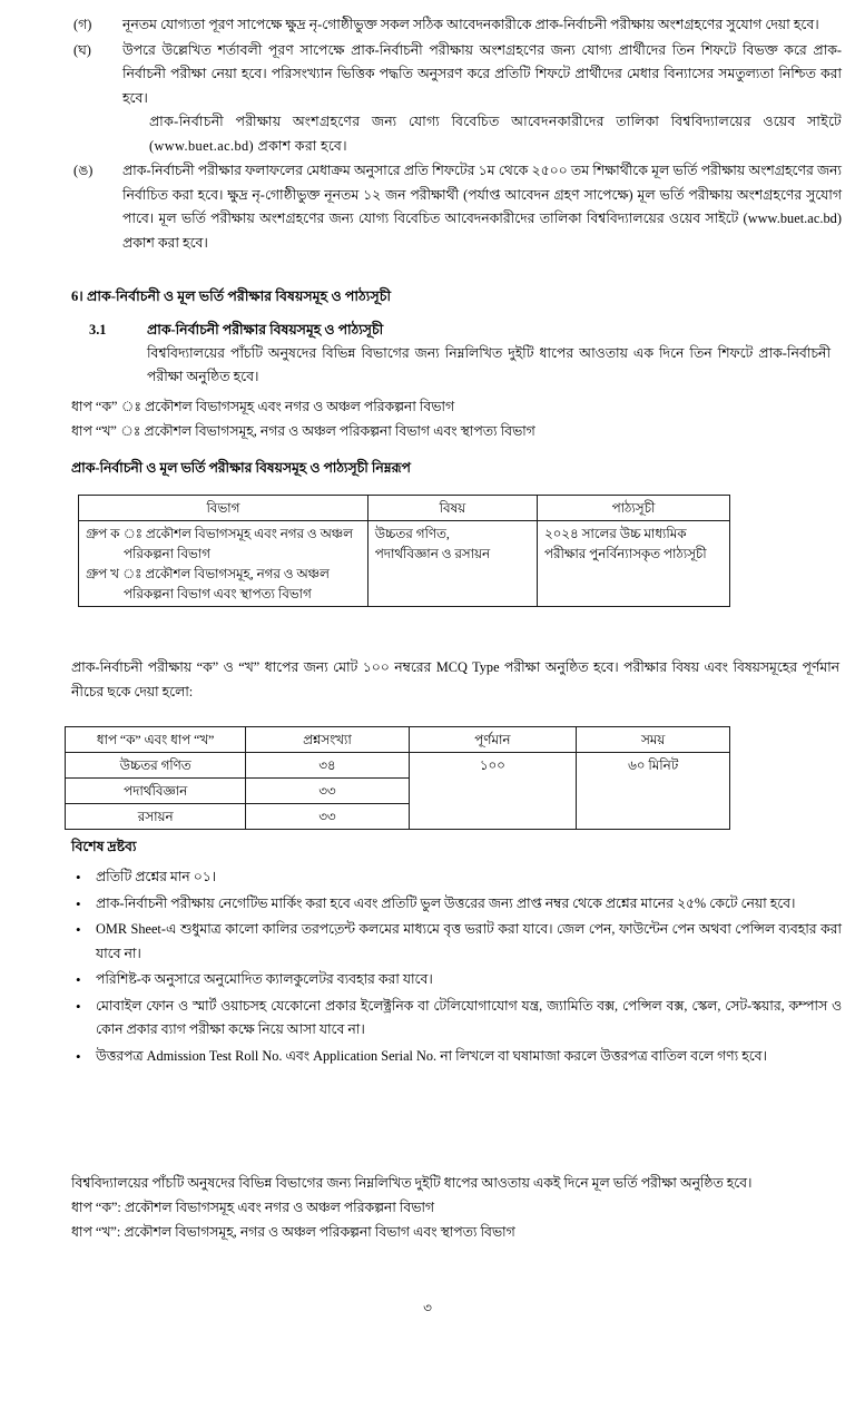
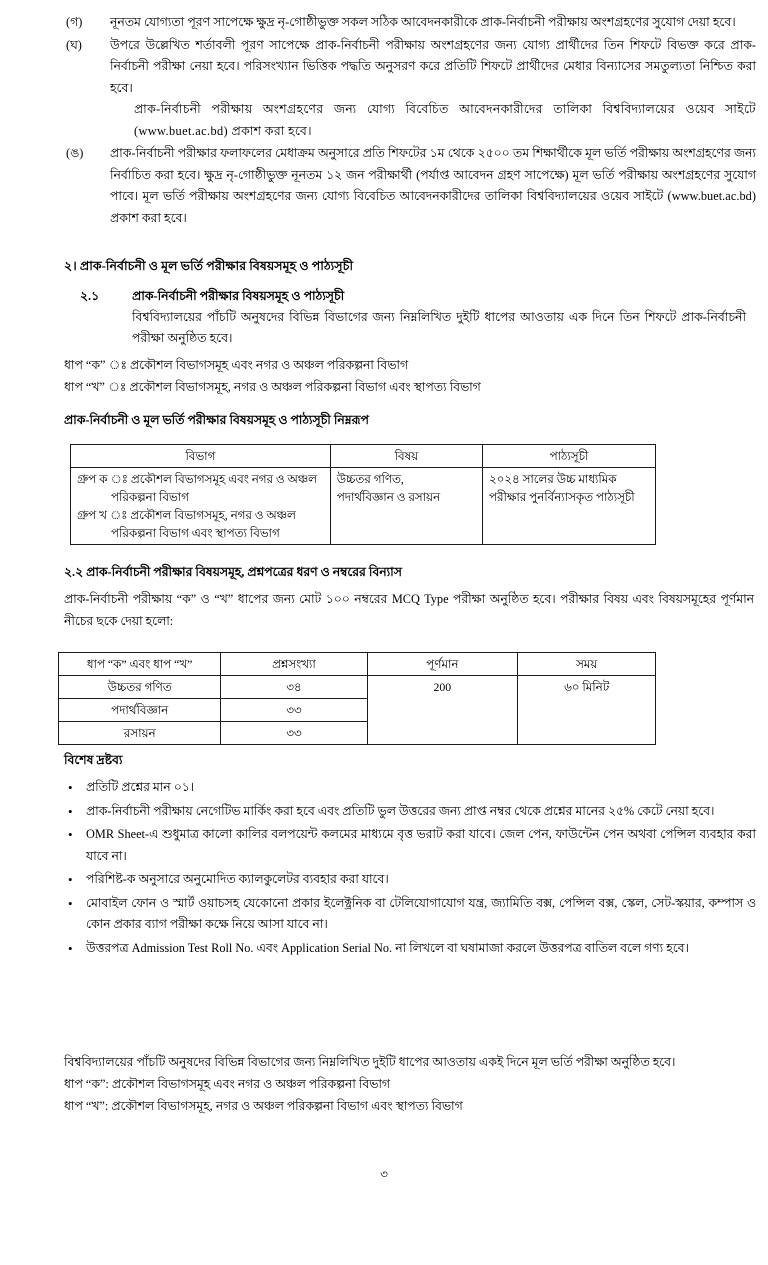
  (গ)
  নূনতম যোগ্যতা পূরণ সাপেক্ষে ক্ষুদ্র নৃ-গোষ্ঠীভুক্ত সকল সঠিক আবেদনকারীকে প্রাক-নির্বাচনী পরীক্ষায় অংশগ্রহণের সুযোগ দেয়া হবে।
  (ঘ)
  উপরে উল্লেখিত শর্তাবলী পূরণ সাপেক্ষে প্রাক-নির্বাচনী পরীক্ষায় অংশগ্রহণের জন্য যোগ্য প্রার্থীদের তিন শিফটে বিভক্ত করে প্রাক-নির্বাচনী পরীক্ষা নেয়া হবে। পরিসংখ্যান ভিত্তিক পদ্ধতি অনুসরণ করে প্রতিটি শিফটে প্রার্থীদের মেধার বিন্যাসের সমতুল্যতা নিশ্চিত করা হবে।
  প্রাক-নির্বাচনী পরীক্ষায় অংশগ্রহণের জন্য যোগ্য বিবেচিত আবেদনকারীদের তালিকা বিশ্ববিদ্যালয়ের ওয়েব সাইটে (www.buet.ac.bd) প্রকাশ করা হবে।
  (ঙ)
  প্রাক-নির্বাচনী পরীক্ষার ফলাফলের মেধাক্রম অনুসারে প্রতি শিফটের ১ম থেকে ২৫০০ তম শিক্ষার্থীকে মূল ভর্তি পরীক্ষায় অংশগ্রহণের জন্য নির্বাচিত করা হবে। ক্ষুদ্র নৃ-গোষ্ঠীভুক্ত নূনতম ১২ জন পরীক্ষার্থী (পর্যাপ্ত আবেদন গ্রহণ সাপেক্ষে) মূল ভর্তি পরীক্ষায় অংশগ্রহণের সুযোগ পাবে। মূল ভর্তি পরীক্ষায় অংশগ্রহণের জন্য যোগ্য বিবেচিত আবেদনকারীদের তালিকা বিশ্ববিদ্যালয়ের ওয়েব সাইটে (www.buet.ac.bd) প্রকাশ করা হবে।
- 6। প্রাক-নির্বাচনী ও মূল ভর্তি পরীক্ষার বিষয়সমূহ ও পাঠ্যসূচী
+ ২। প্রাক-নির্বাচনী ও মূল ভর্তি পরীক্ষার বিষয়সমূহ ও পাঠ্যসূচী
- 3.1
+ ২.১
  প্রাক-নির্বাচনী পরীক্ষার বিষয়সমূহ ও পাঠ্যসূচী
  বিশ্ববিদ্যালয়ের পাঁচটি অনুষদের বিভিন্ন বিভাগের জন্য নিম্নলিখিত দুইটি ধাপের আওতায় এক দিনে তিন শিফটে প্রাক-নির্বাচনী পরীক্ষা অনুষ্ঠিত হবে।
  ধাপ “ক” ঃ প্রকৌশল বিভাগসমূহ এবং নগর ও অঞ্চল পরিকল্পনা বিভাগ
  ধাপ “খ” ঃ প্রকৌশল বিভাগসমূহ, নগর ও অঞ্চল পরিকল্পনা বিভাগ এবং স্থাপত্য বিভাগ
  প্রাক-নির্বাচনী ও মূল ভর্তি পরীক্ষার বিষয়সমূহ ও পাঠ্যসূচী নিম্নরূপ
  বিভাগ	বিষয়	পাঠ্যসূচী
  গ্রুপ ক ঃ প্রকৌশল বিভাগসমূহ এবং নগর ও অঞ্চল পরিকল্পনা বিভাগ গ্রুপ খ ঃ প্রকৌশল বিভাগসমূহ, নগর ও অঞ্চল পরিকল্পনা বিভাগ এবং স্থাপত্য বিভাগ	উচ্চতর গণিত, পদার্থবিজ্ঞান ও রসায়ন	২০২৪ সালের উচ্চ মাধ্যমিক পরীক্ষার পুনর্বিন্যাসকৃত পাঠ্যসূচী
+ ২.২ প্রাক-নির্বাচনী পরীক্ষার বিষয়সমূহ, প্রশ্নপত্রের ধরণ ও নম্বরের বিন্যাস
  প্রাক-নির্বাচনী পরীক্ষায় “ক” ও “খ” ধাপের জন্য মোট ১০০ নম্বরের MCQ Type পরীক্ষা অনুষ্ঠিত হবে। পরীক্ষার বিষয় এবং বিষয়সমূহের পূর্ণমান নীচের ছকে দেয়া হলো:
  ধাপ “ক” এবং ধাপ “খ”	প্রশ্নসংখ্যা	পূর্ণমান	সময়
- উচ্চতর গণিত	৩৪	১০০	৬০ মিনিট
+ উচ্চতর গণিত	৩৪	200	৬০ মিনিট
  পদার্থবিজ্ঞান	৩৩
  রসায়ন	৩৩
  বিশেষ দ্রষ্টব্য
  •
  প্রতিটি প্রশ্নের মান ০১।
  •
  প্রাক-নির্বাচনী পরীক্ষায় নেগেটিভ মার্কিং করা হবে এবং প্রতিটি ভুল উত্তরের জন্য প্রাপ্ত নম্বর থেকে প্রশ্নের মানের ২৫% কেটে নেয়া হবে।
  •
- OMR Sheet-এ শুধুমাত্র কালো কালির তরপত়েন্ট কলমের মাধ্যমে বৃত্ত ভরাট করা যাবে। জেল পেন, ফাউন্টেন পেন অথবা পেন্সিল ব্যবহার করা যাবে না।
+ OMR Sheet-এ শুধুমাত্র কালো কালির বলপয়েন্ট কলমের মাধ্যমে বৃত্ত ভরাট করা যাবে। জেল পেন, ফাউন্টেন পেন অথবা পেন্সিল ব্যবহার করা যাবে না।
  •
  পরিশিষ্ট-ক অনুসারে অনুমোদিত ক্যালকুলেটর ব্যবহার করা যাবে।
  •
  মোবাইল ফোন ও স্মার্ট ওয়াচসহ যেকোনো প্রকার ইলেক্ট্রনিক বা টেলিযোগাযোগ যন্ত্র, জ্যামিতি বক্স, পেন্সিল বক্স, স্কেল, সেট-স্কয়ার, কম্পাস ও কোন প্রকার ব্যাগ পরীক্ষা কক্ষে নিয়ে আসা যাবে না।
  •
  উত্তরপত্র Admission Test Roll No. এবং Application Serial No. না লিখলে বা ঘষামাজা করলে উত্তরপত্র বাতিল বলে গণ্য হবে।
  বিশ্ববিদ্যালয়ের পাঁচটি অনুষদের বিভিন্ন বিভাগের জন্য নিম্নলিখিত দুইটি ধাপের আওতায় একই দিনে মূল ভর্তি পরীক্ষা অনুষ্ঠিত হবে।
  ধাপ “ক”: প্রকৌশল বিভাগসমূহ এবং নগর ও অঞ্চল পরিকল্পনা বিভাগ
  ধাপ “খ”: প্রকৌশল বিভাগসমূহ, নগর ও অঞ্চল পরিকল্পনা বিভাগ এবং স্থাপত্য বিভাগ
  ৩
